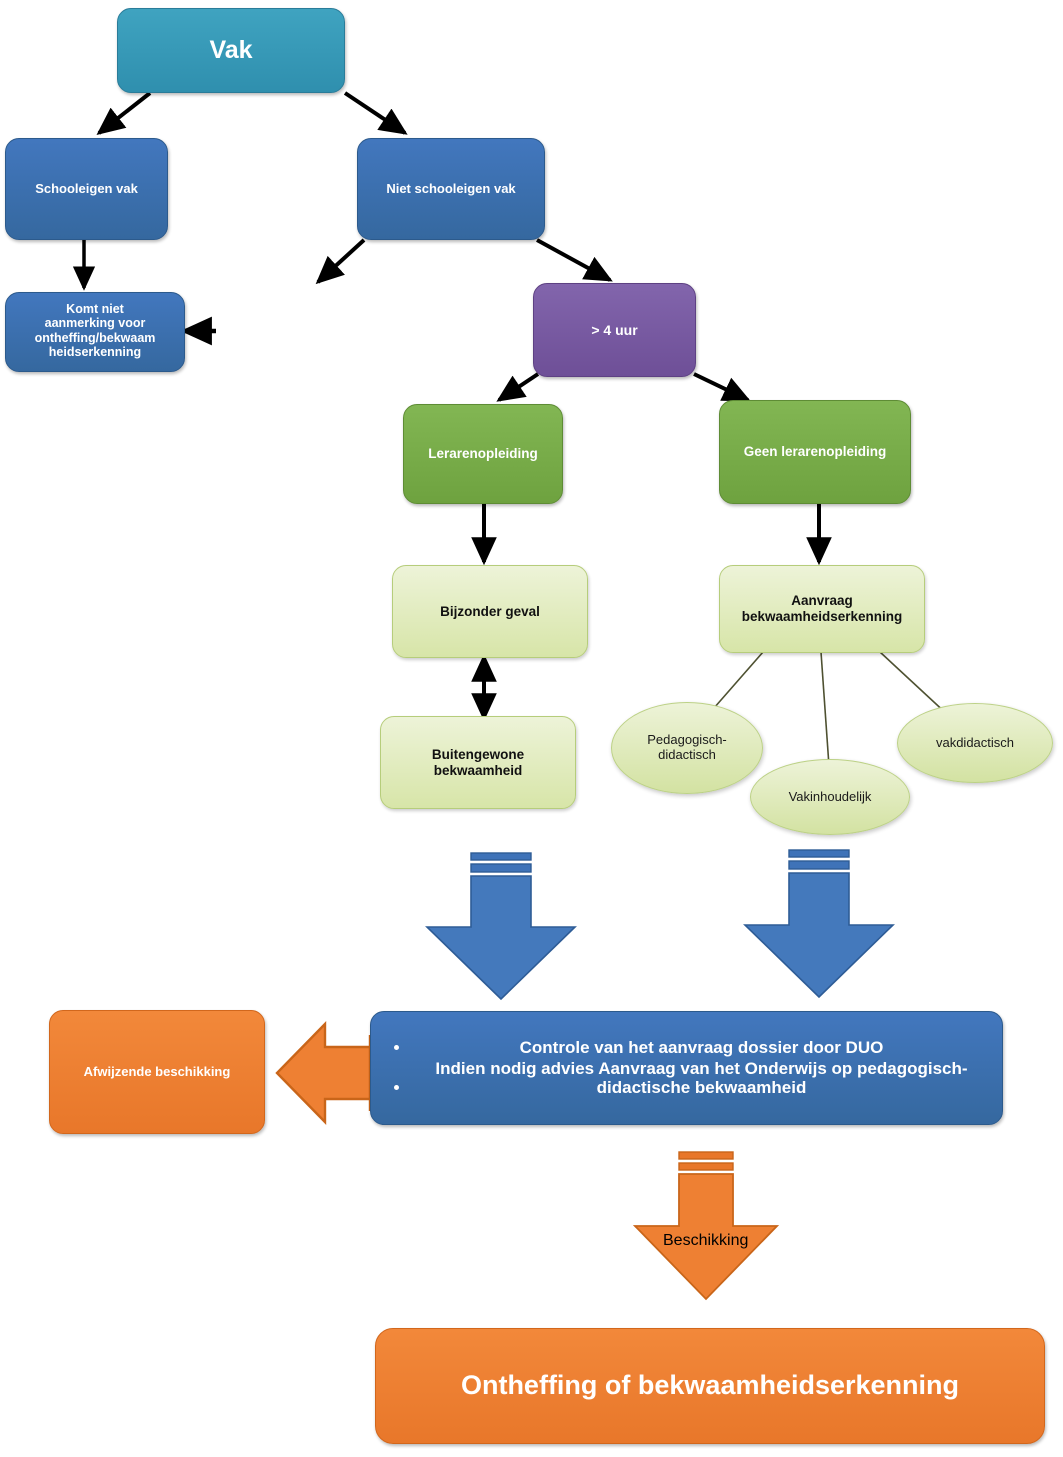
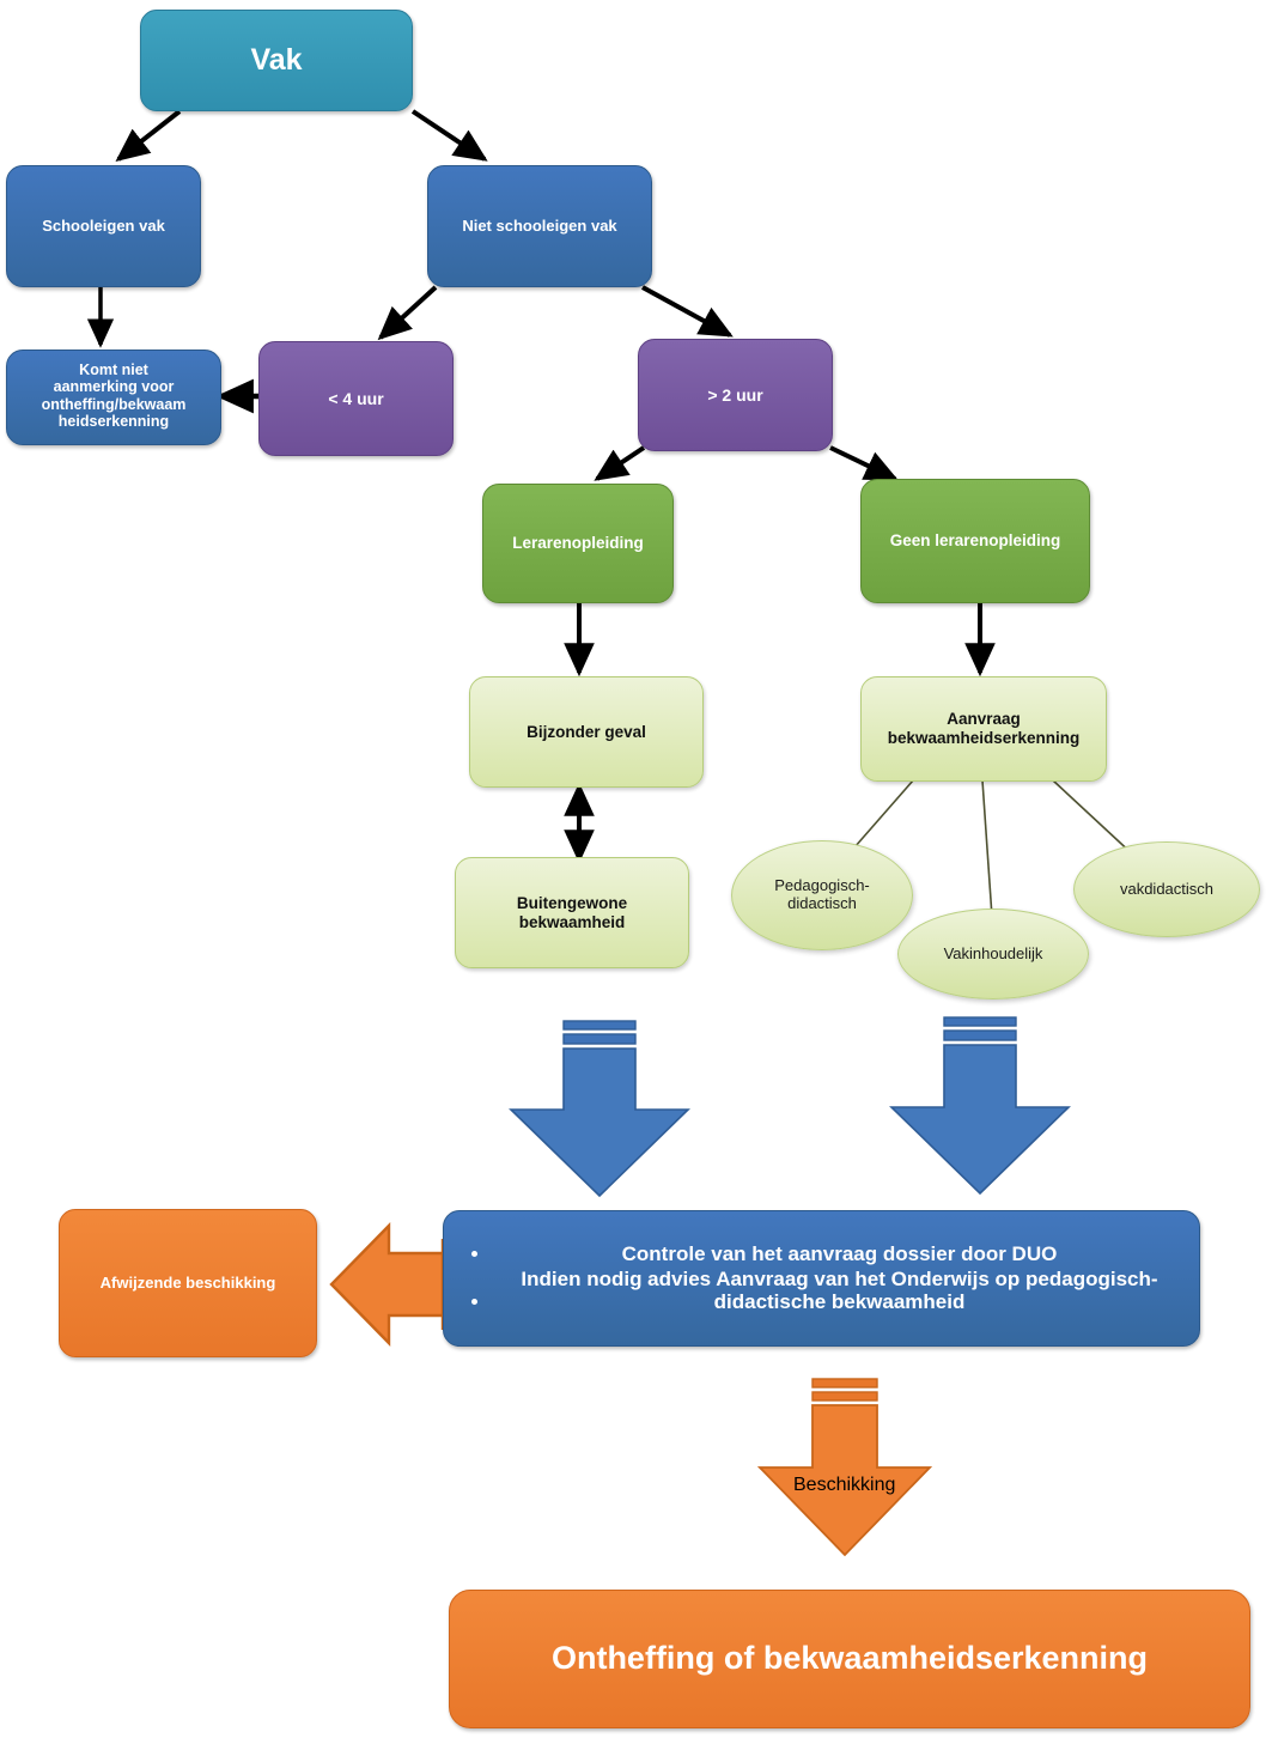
  Vak
  Schooleigen vak
  Niet schooleigen vak
  Komt niet
  aanmerking voor
  ontheffing/bekwaam
  heidserkenning
+ < 4 uur
- > 4 uur
+ > 2 uur
  Lerarenopleiding
  Geen lerarenopleiding
  Bijzonder geval
  Buitengewone
  bekwaamheid
  Aanvraag
  bekwaamheidserkenning
  Pedagogisch-
  didactisch
  Vakinhoudelijk
  vakdidactisch
  Controle van het aanvraag dossier door DUO
  Indien nodig advies Aanvraag van het Onderwijs op pedagogisch-didactische bekwaamheid
  Afwijzende beschikking
  Beschikking
  Ontheffing of bekwaamheidserkenning
